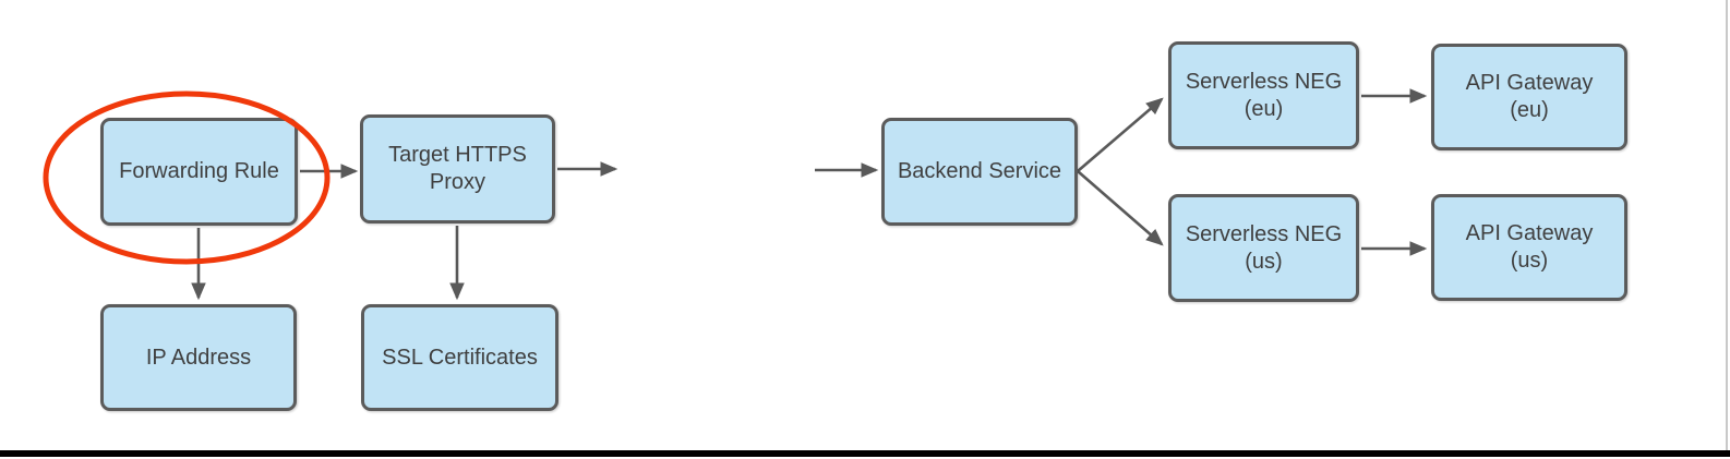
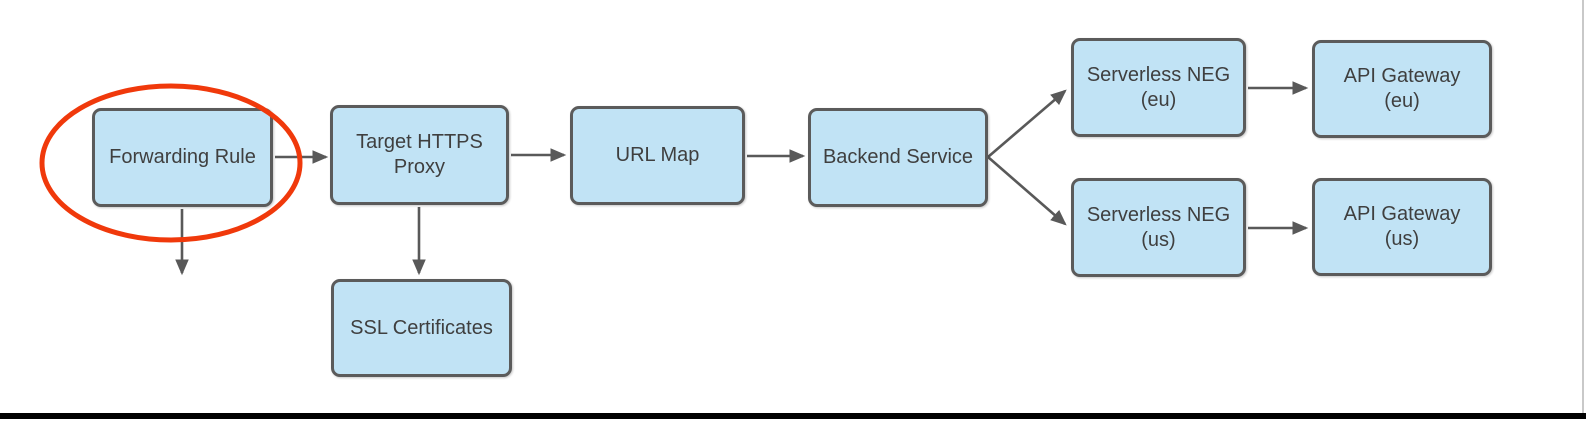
  Forwarding Rule
  Target HTTPS
  Proxy
+ URL Map
  Backend Service
  Serverless NEG
  (eu)
  API Gateway
  (eu)
  Serverless NEG
  (us)
  API Gateway
  (us)
- IP Address
  SSL Certificates
